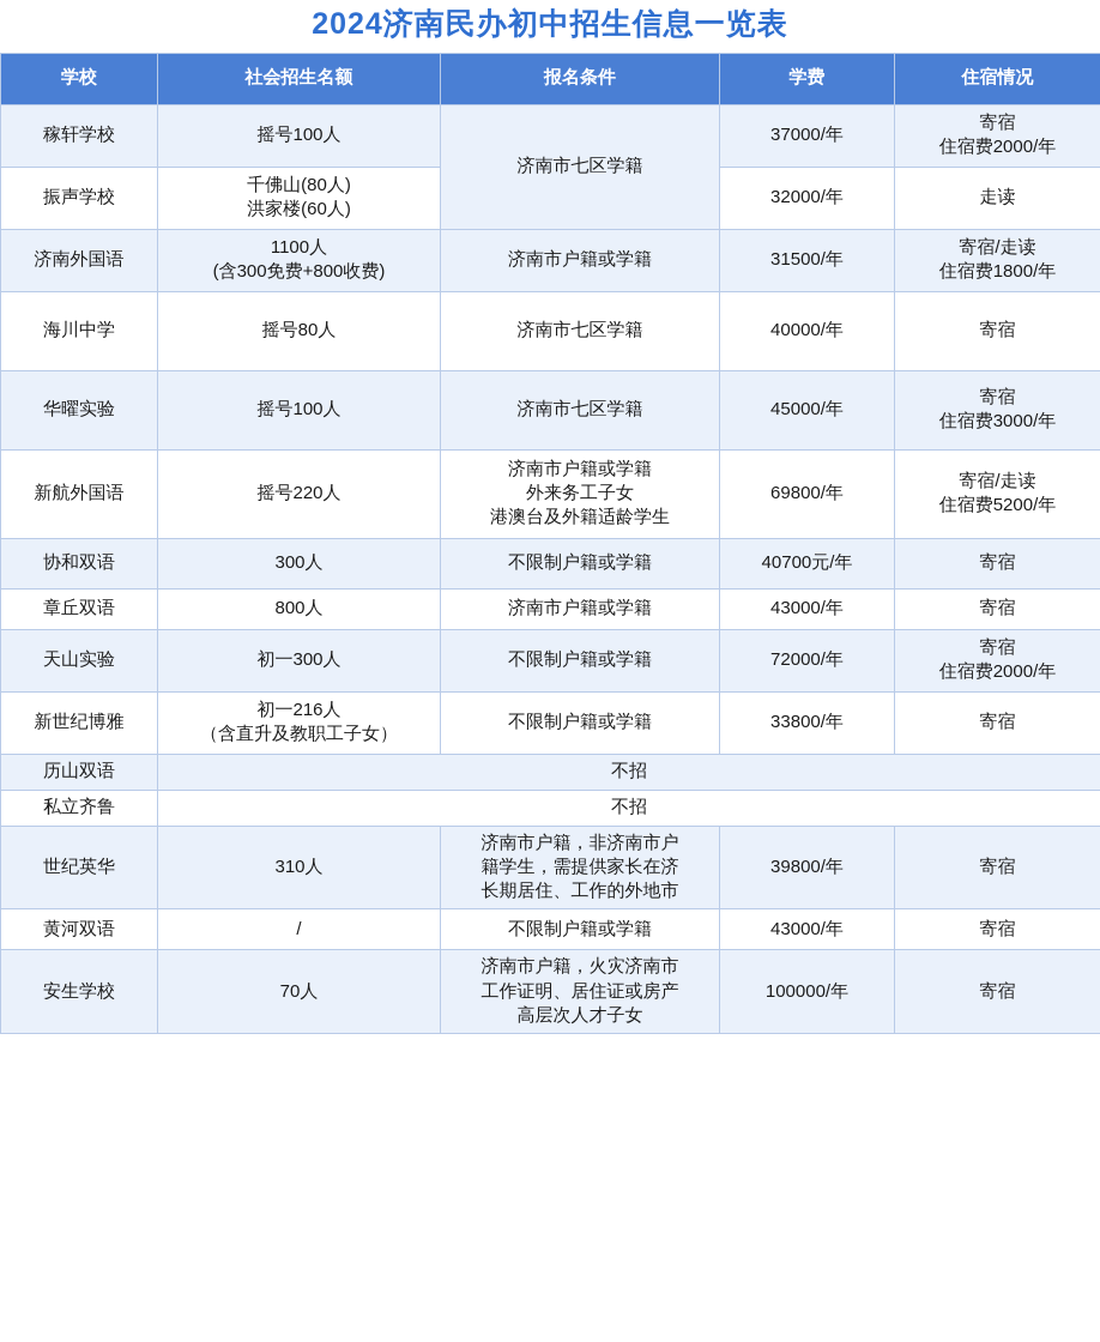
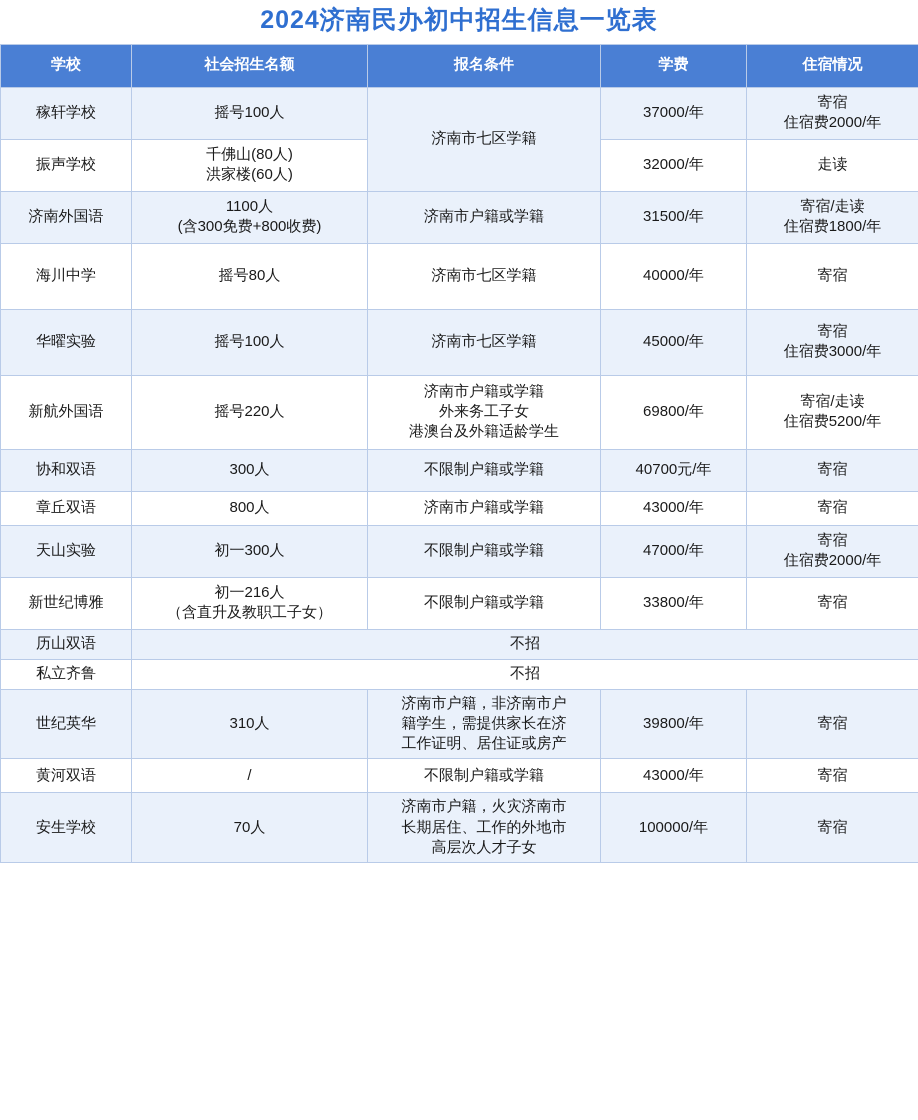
  2024济南民办初中招生信息一览表
  学校	社会招生名额	报名条件	学费	住宿情况
  稼轩学校	摇号100人	济南市七区学籍	37000/年	寄宿住宿费2000/年
  振声学校	千佛山(80人)洪家楼(60人)	32000/年	走读
  济南外国语	1100人(含300免费+800收费)	济南市户籍或学籍	31500/年	寄宿/走读住宿费1800/年
  海川中学	摇号80人	济南市七区学籍	40000/年	寄宿
  华曜实验	摇号100人	济南市七区学籍	45000/年	寄宿住宿费3000/年
  新航外国语	摇号220人	济南市户籍或学籍外来务工子女港澳台及外籍适龄学生	69800/年	寄宿/走读住宿费5200/年
  协和双语	300人	不限制户籍或学籍	40700元/年	寄宿
  章丘双语	800人	济南市户籍或学籍	43000/年	寄宿
- 天山实验	初一300人	不限制户籍或学籍	72000/年	寄宿住宿费2000/年
+ 天山实验	初一300人	不限制户籍或学籍	47000/年	寄宿住宿费2000/年
  新世纪博雅	初一216人（含直升及教职工子女）	不限制户籍或学籍	33800/年	寄宿
  历山双语	不招
  私立齐鲁	不招
- 世纪英华	310人	济南市户籍，非济南市户籍学生，需提供家长在济长期居住、工作的外地市	39800/年	寄宿
+ 世纪英华	310人	济南市户籍，非济南市户籍学生，需提供家长在济工作证明、居住证或房产	39800/年	寄宿
  黄河双语	/	不限制户籍或学籍	43000/年	寄宿
- 安生学校	70人	济南市户籍，火灾济南市工作证明、居住证或房产高层次人才子女	100000/年	寄宿
+ 安生学校	70人	济南市户籍，火灾济南市长期居住、工作的外地市高层次人才子女	100000/年	寄宿
